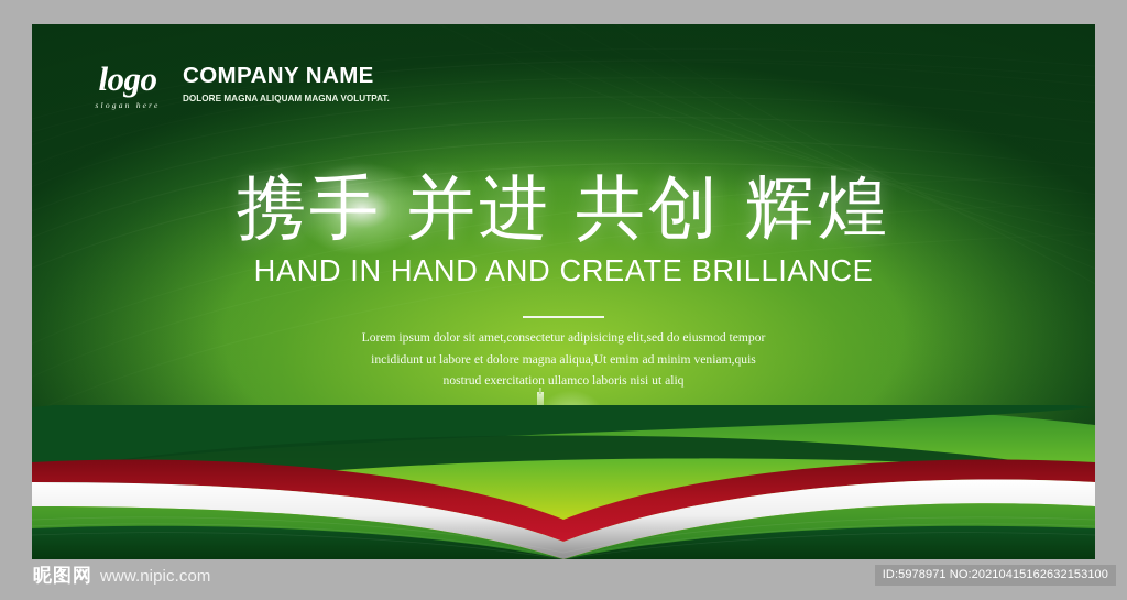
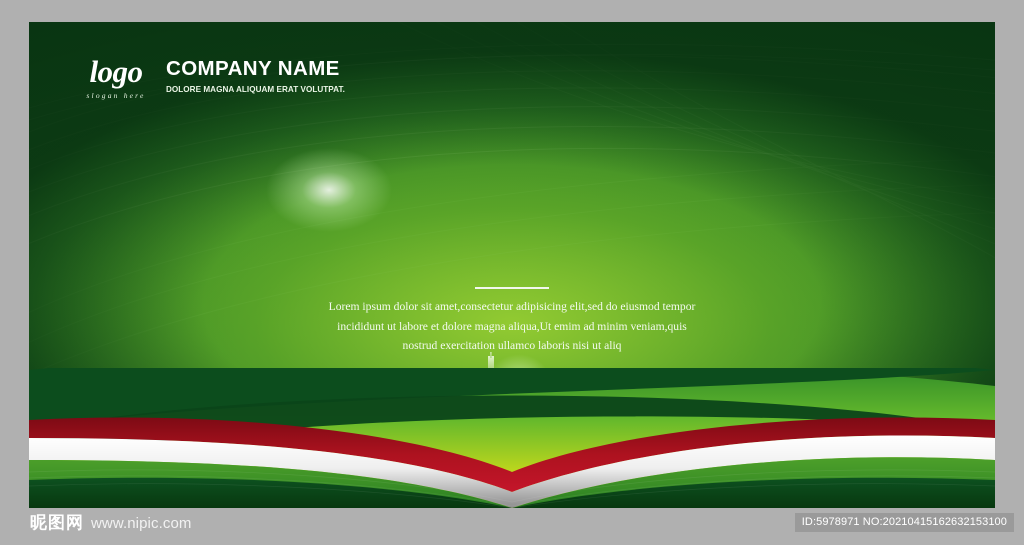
  logo
  slogan here
  COMPANY NAME
- DOLORE MAGNA ALIQUAM MAGNA VOLUTPAT.
+ DOLORE MAGNA ALIQUAM ERAT VOLUTPAT.
- 携手 并进 共创 辉煌
- HAND IN HAND AND CREATE BRILLIANCE
  Lorem ipsum dolor sit amet,consectetur adipisicing elit,sed do eiusmod tempor
  incididunt ut labore et dolore magna aliqua,Ut emim ad minim veniam,quis
  昵图网
  www.nipic.com
  ID:5978971 NO:20210415162632153100
